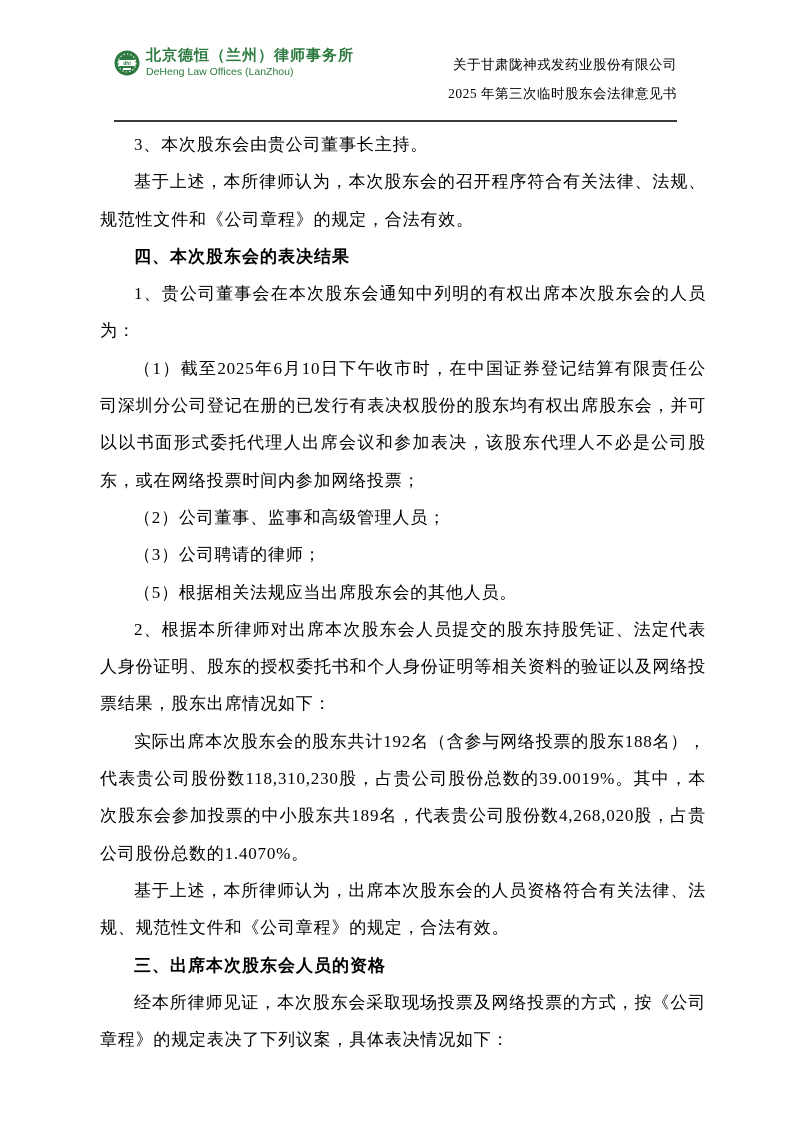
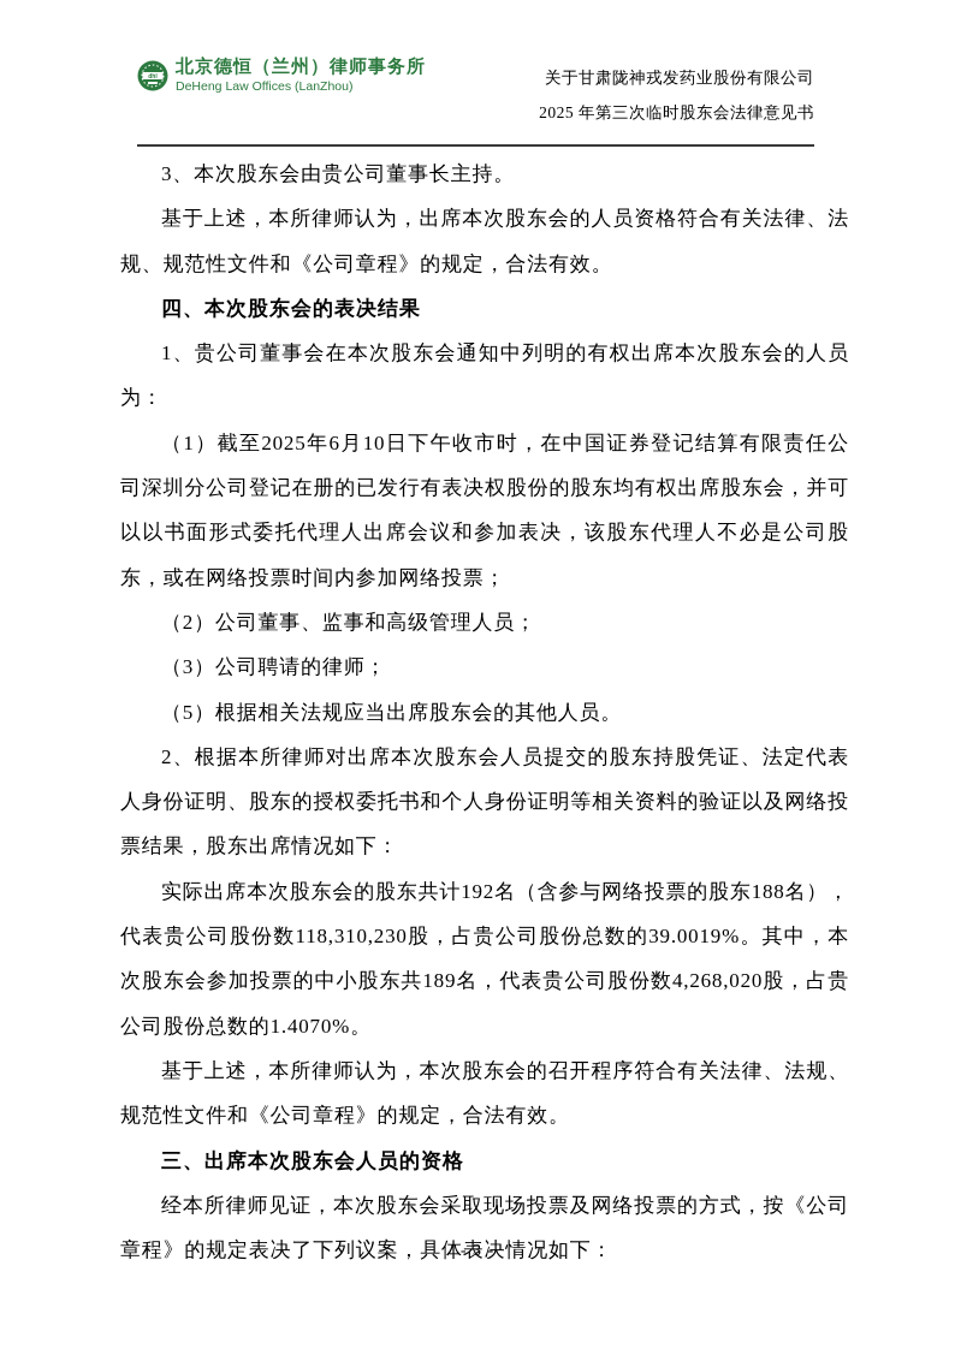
  北京德恒（兰州）律师事务所
  DeHeng Law Offices (LanZhou)
  关于甘肃陇神戎发药业股份有限公司
  2025 年第三次临时股东会法律意见书
  3、本次股东会由贵公司董事长主持。
- 基于上述，本所律师认为，本次股东会的召开程序符合有关法律、法规、规范性文件和《公司章程》的规定，合法有效。
+ 基于上述，本所律师认为，出席本次股东会的人员资格符合有关法律、法规、规范性文件和《公司章程》的规定，合法有效。
  四、本次股东会的表决结果
  1、贵公司董事会在本次股东会通知中列明的有权出席本次股东会的人员为：
  （1）截至2025年6月10日下午收市时，在中国证券登记结算有限责任公司深圳分公司登记在册的已发行有表决权股份的股东均有权出席股东会，并可以以书面形式委托代理人出席会议和参加表决，该股东代理人不必是公司股东，或在网络投票时间内参加网络投票；
  （2）公司董事、监事和高级管理人员；
  （3）公司聘请的律师；
  （5）根据相关法规应当出席股东会的其他人员。
  2、根据本所律师对出席本次股东会人员提交的股东持股凭证、法定代表人身份证明、股东的授权委托书和个人身份证明等相关资料的验证以及网络投票结果，股东出席情况如下：
  实际出席本次股东会的股东共计192名（含参与网络投票的股东188名），代表贵公司股份数118,310,230股，占贵公司股份总数的39.0019%。其中，本次股东会参加投票的中小股东共189名，代表贵公司股份数4,268,020股，占贵公司股份总数的1.4070%。
- 基于上述，本所律师认为，出席本次股东会的人员资格符合有关法律、法规、规范性文件和《公司章程》的规定，合法有效。
+ 基于上述，本所律师认为，本次股东会的召开程序符合有关法律、法规、规范性文件和《公司章程》的规定，合法有效。
  三、出席本次股东会人员的资格
  经本所律师见证，本次股东会采取现场投票及网络投票的方式，按《公司章程》的规定表决了下列议案，具体表决情况如下：
+ - 3 -
